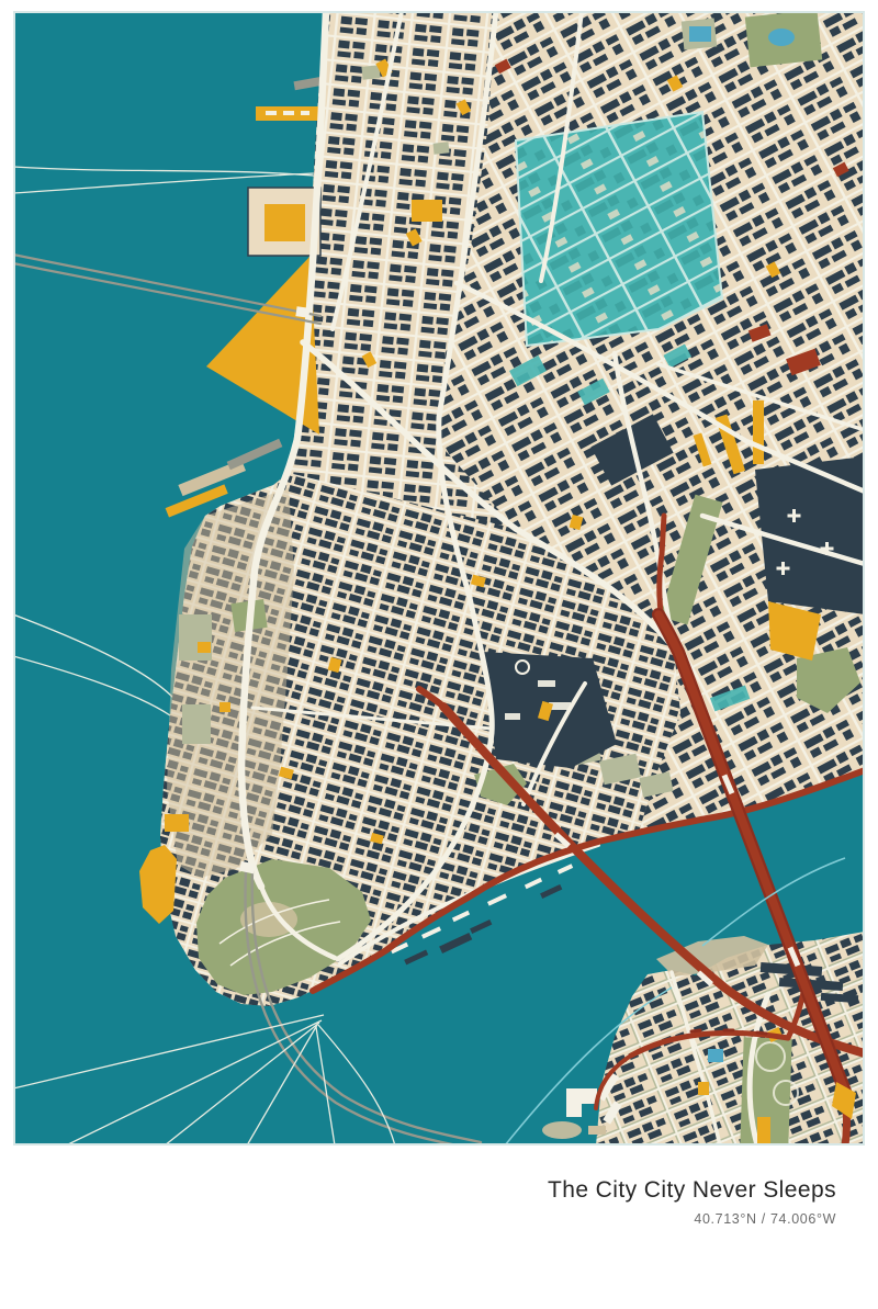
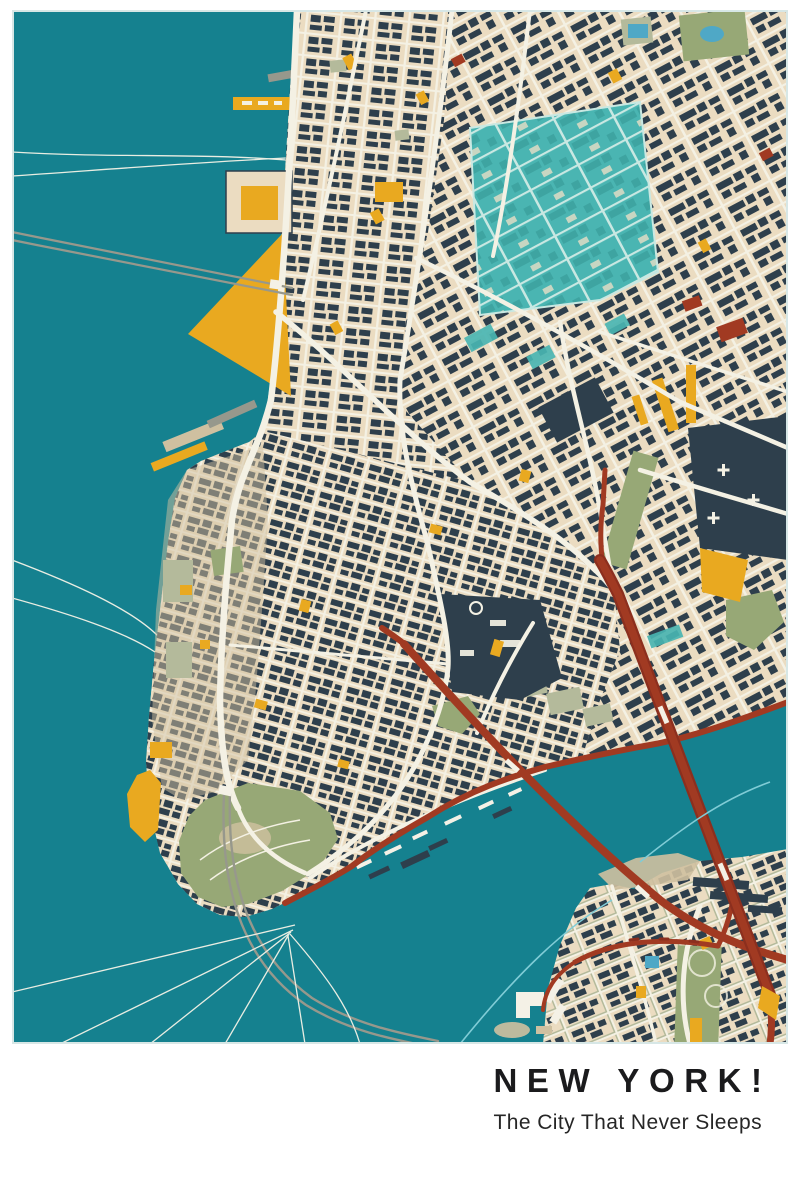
+ NEW YORK!
- The City City Never Sleeps
+ The City That Never Sleeps
- 40.713°N / 74.006°W
